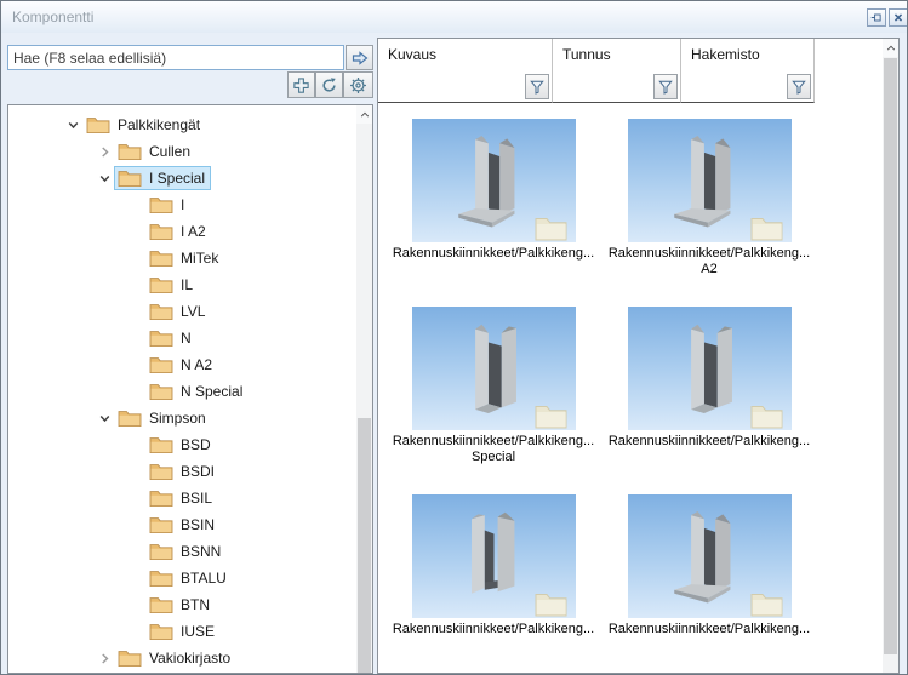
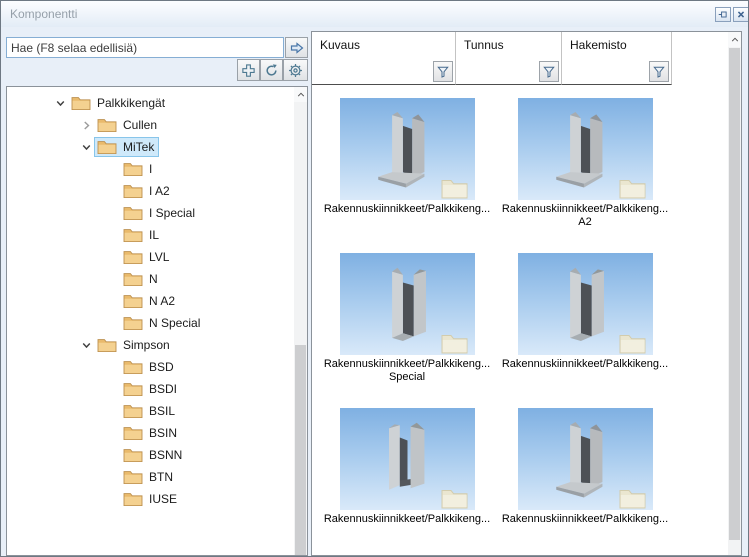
  Komponentti
  Hae (F8 selaa edellisiä)
  Palkkikengät
  Cullen
- I Special
+ MiTek
  I
  I A2
- MiTek
+ I Special
  IL
  LVL
  N
  N A2
  N Special
  Simpson
  BSD
  BSDI
  BSIL
  BSIN
  BSNN
- BTALU
  BTN
  IUSE
- Vakiokirjasto
  Kuvaus
  Tunnus
  Hakemisto
  Rakennuskiinnikkeet/Palkkikeng...
  Rakennuskiinnikkeet/Palkkikeng...
  A2
  Rakennuskiinnikkeet/Palkkikeng...
  Special
  Rakennuskiinnikkeet/Palkkikeng...
  Rakennuskiinnikkeet/Palkkikeng...
  Rakennuskiinnikkeet/Palkkikeng...
